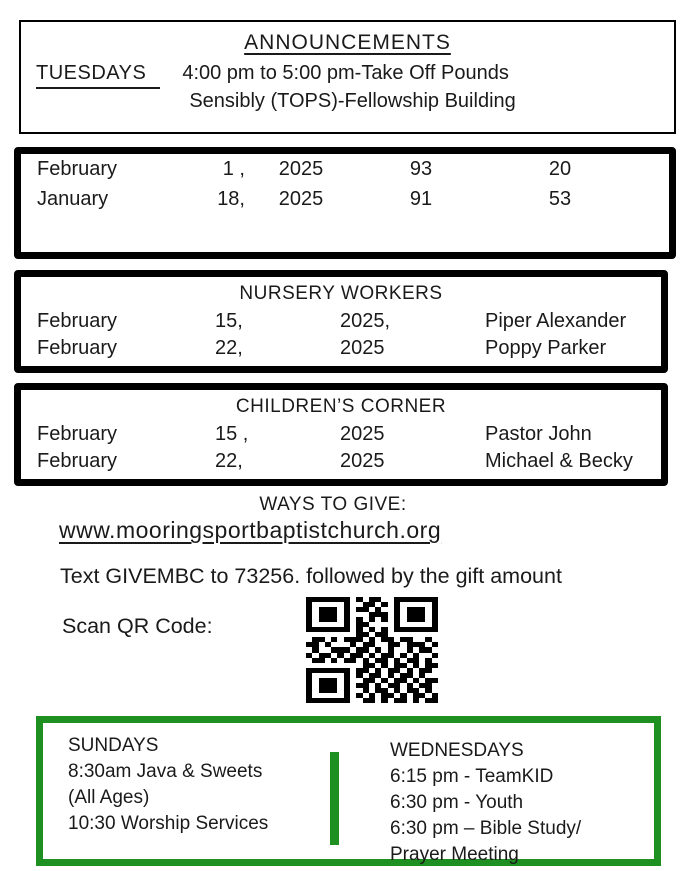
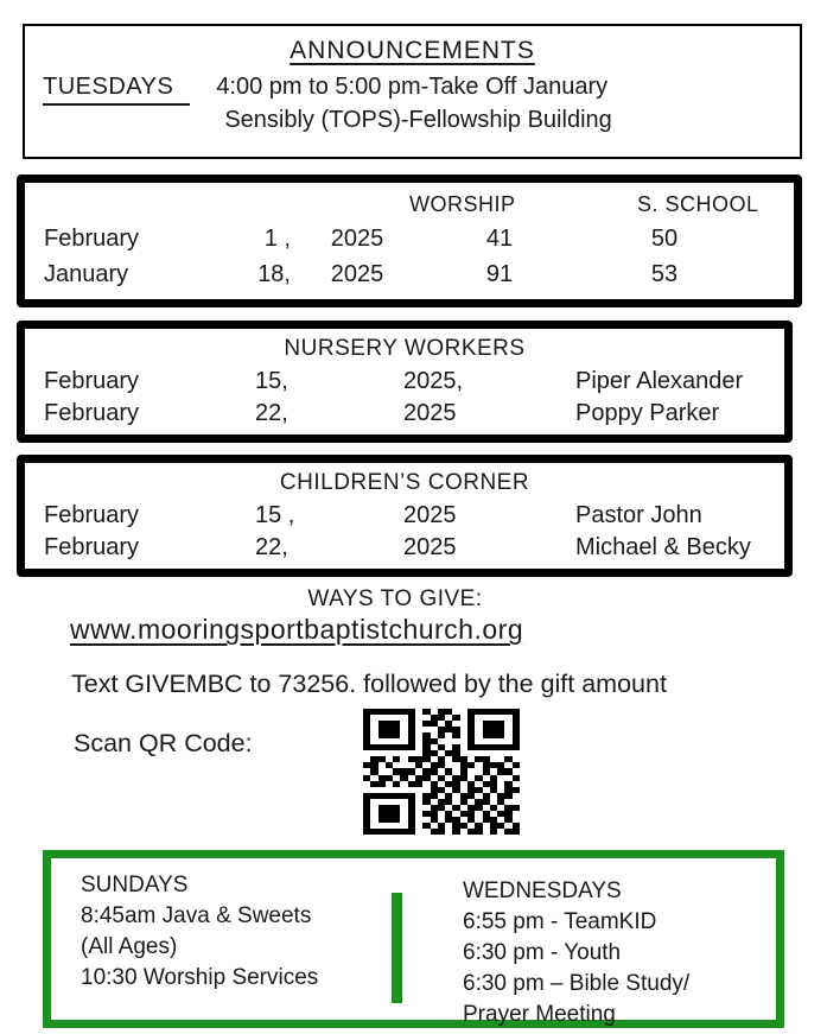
  ANNOUNCEMENTS
  TUESDAYS
- 4:00 pm to 5:00 pm-Take Off Pounds
+ 4:00 pm to 5:00 pm-Take Off January
  Sensibly (TOPS)-Fellowship Building
+ WORSHIP
+ S. SCHOOL
  February
  1 ,
  2025
- 93
+ 41
- 20
+ 50
  January
  18,
  2025
  91
  53
  NURSERY WORKERS
  February
  15,
  2025,
  Piper Alexander
  February
  22,
  2025
  Poppy Parker
  CHILDREN’S CORNER
  February
  15 ,
  2025
  Pastor John
  February
  22,
  2025
  Michael & Becky
  WAYS TO GIVE:
  www.mooringsportbaptistchurch.org
  Text GIVEMBC to 73256. followed by the gift amount
  Scan QR Code:
  SUNDAYS
- 8:30am Java & Sweets
+ 8:45am Java & Sweets
  (All Ages)
  10:30 Worship Services
  WEDNESDAYS
- 6:15 pm - TeamKID
+ 6:55 pm - TeamKID
  6:30 pm - Youth
  6:30 pm – Bible Study/
  Prayer Meeting
